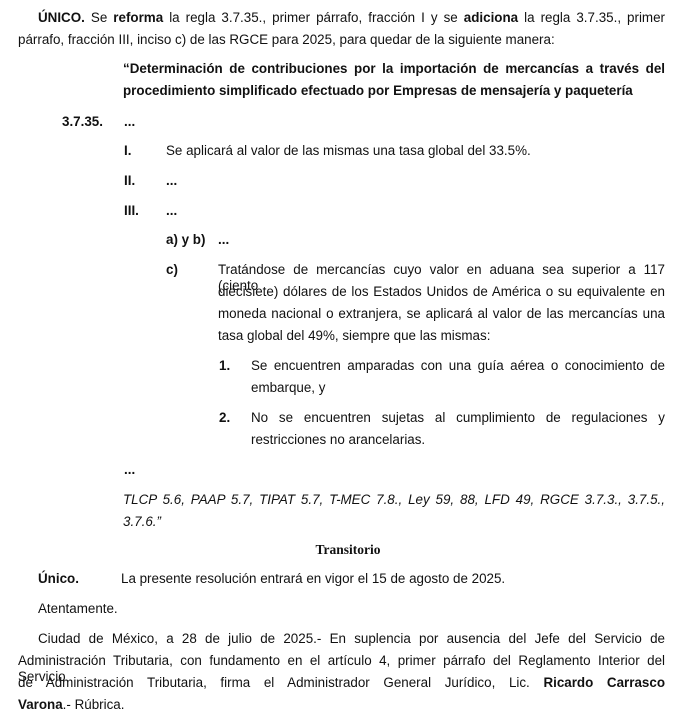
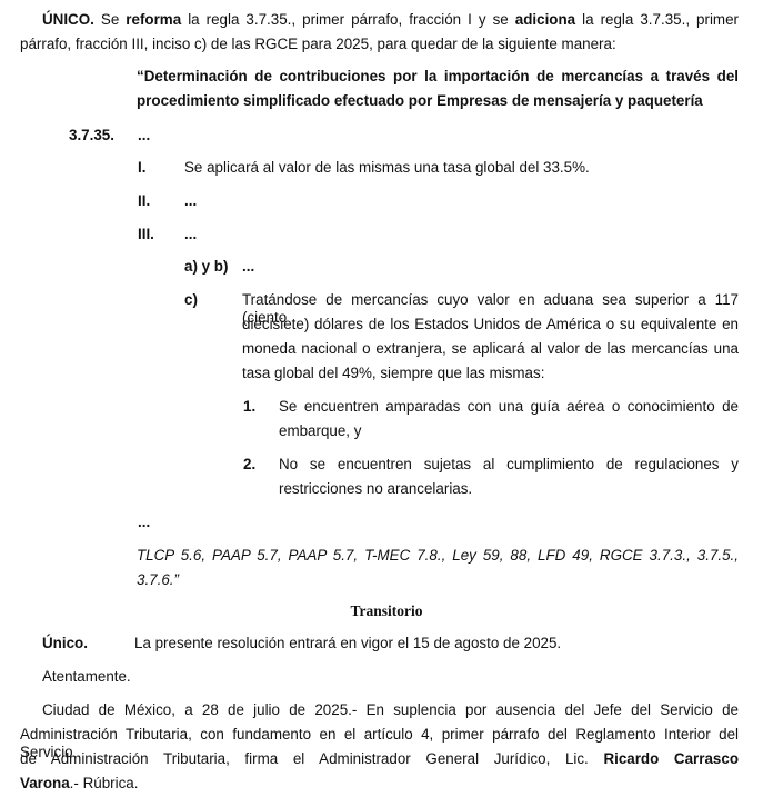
  ÚNICO. Se reforma la regla 3.7.35., primer párrafo, fracción I y se adiciona la regla 3.7.35., primer
  párrafo, fracción III, inciso c) de las RGCE para 2025, para quedar de la siguiente manera:
  “Determinación de contribuciones por la importación de mercancías a través del
  procedimiento simplificado efectuado por Empresas de mensajería y paquetería
  3.7.35.
  ...
  I.
  Se aplicará al valor de las mismas una tasa global del 33.5%.
  II.
  ...
  III.
  ...
  a) y b)
  ...
  c)
  Tratándose de mercancías cuyo valor en aduana sea superior a 117 (ciento
  diecisiete) dólares de los Estados Unidos de América o su equivalente en
  moneda nacional o extranjera, se aplicará al valor de las mercancías una
  tasa global del 49%, siempre que las mismas:
  1.
  Se encuentren amparadas con una guía aérea o conocimiento de
  embarque, y
  2.
  No se encuentren sujetas al cumplimiento de regulaciones y
  restricciones no arancelarias.
  ...
- TLCP 5.6, PAAP 5.7, TIPAT 5.7, T-MEC 7.8., Ley 59, 88, LFD 49, RGCE 3.7.3., 3.7.5.,
+ TLCP 5.6, PAAP 5.7, PAAP 5.7, T-MEC 7.8., Ley 59, 88, LFD 49, RGCE 3.7.3., 3.7.5.,
  3.7.6.”
  Transitorio
  Único.
  La presente resolución entrará en vigor el 15 de agosto de 2025.
  Atentamente.
  Ciudad de México, a 28 de julio de 2025.- En suplencia por ausencia del Jefe del Servicio de
  Administración Tributaria, con fundamento en el artículo 4, primer párrafo del Reglamento Interior del Servicio
  de Administración Tributaria, firma el Administrador General Jurídico, Lic. Ricardo Carrasco
  Varona.- Rúbrica.
